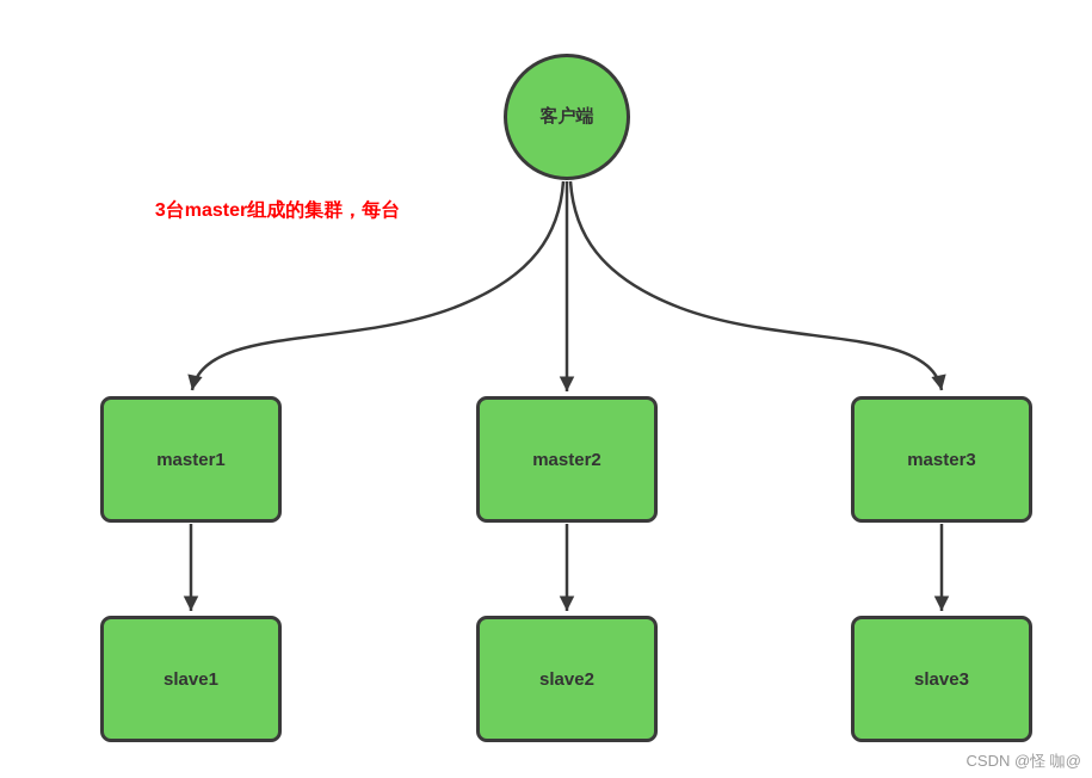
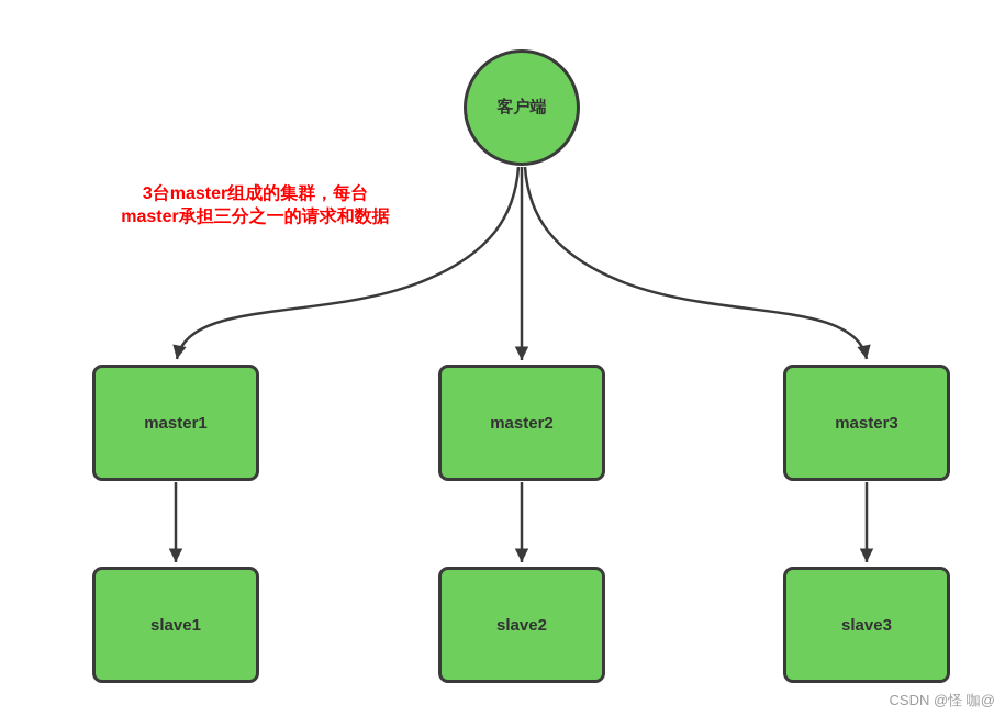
  客户端
  3台master组成的集群，每台
+ master承担三分之一的请求和数据
  master1
  master2
  master3
  slave1
  slave2
  slave3
  CSDN @怪 咖@
